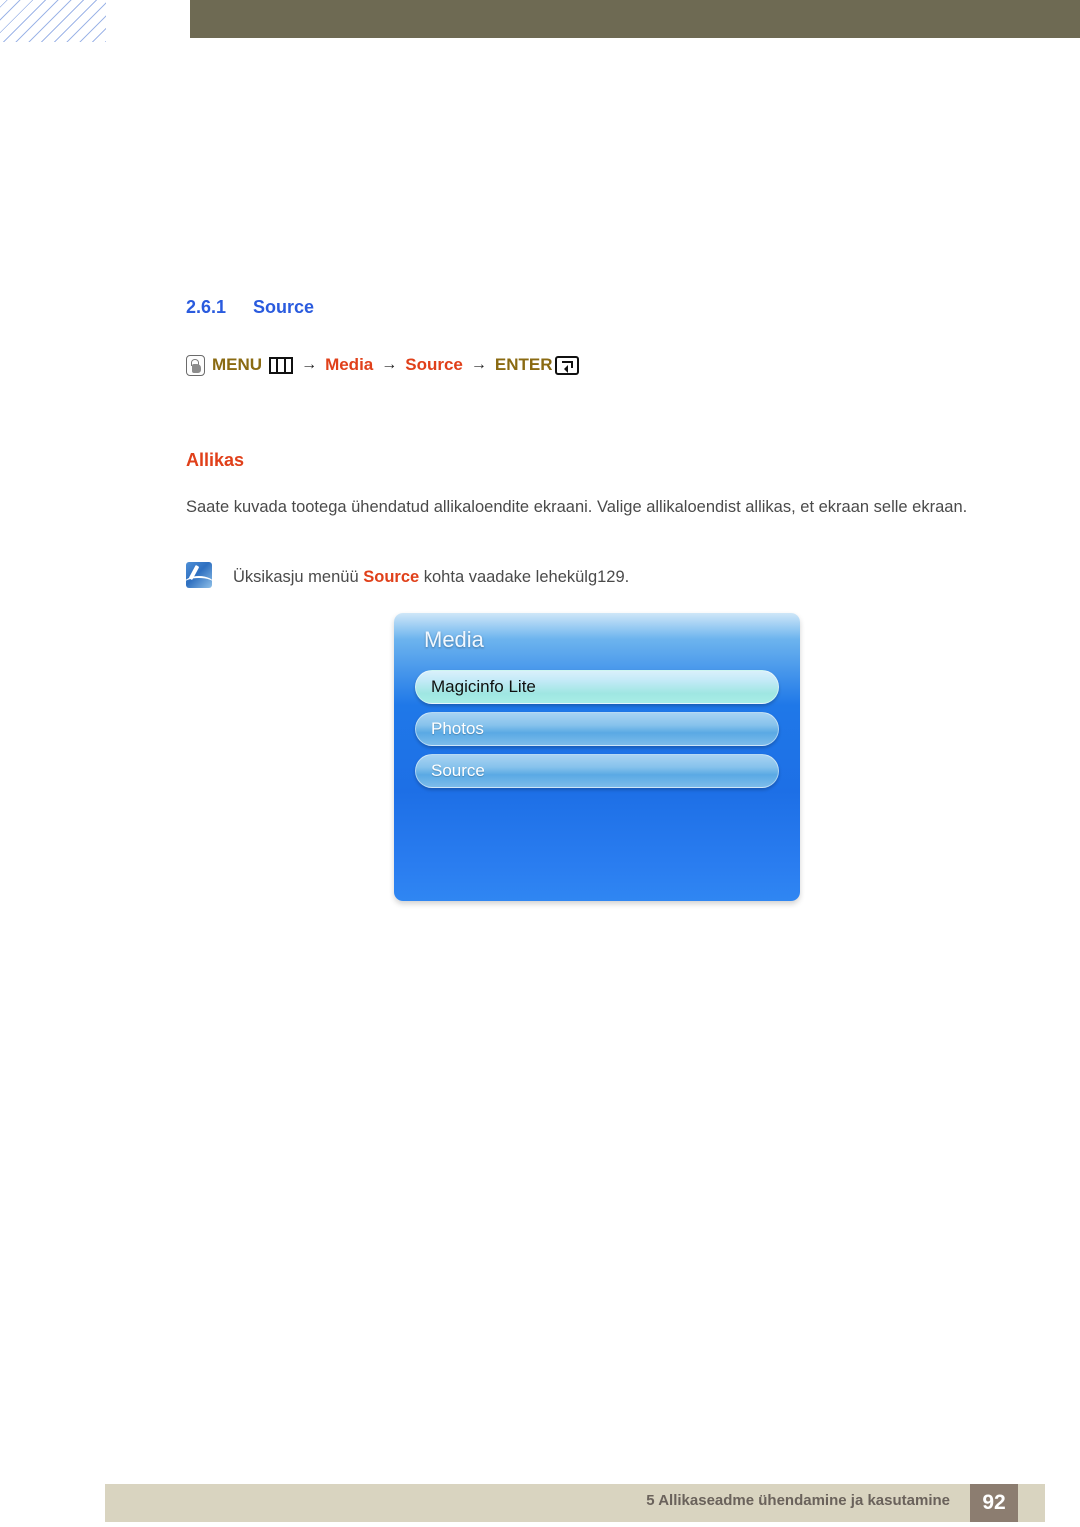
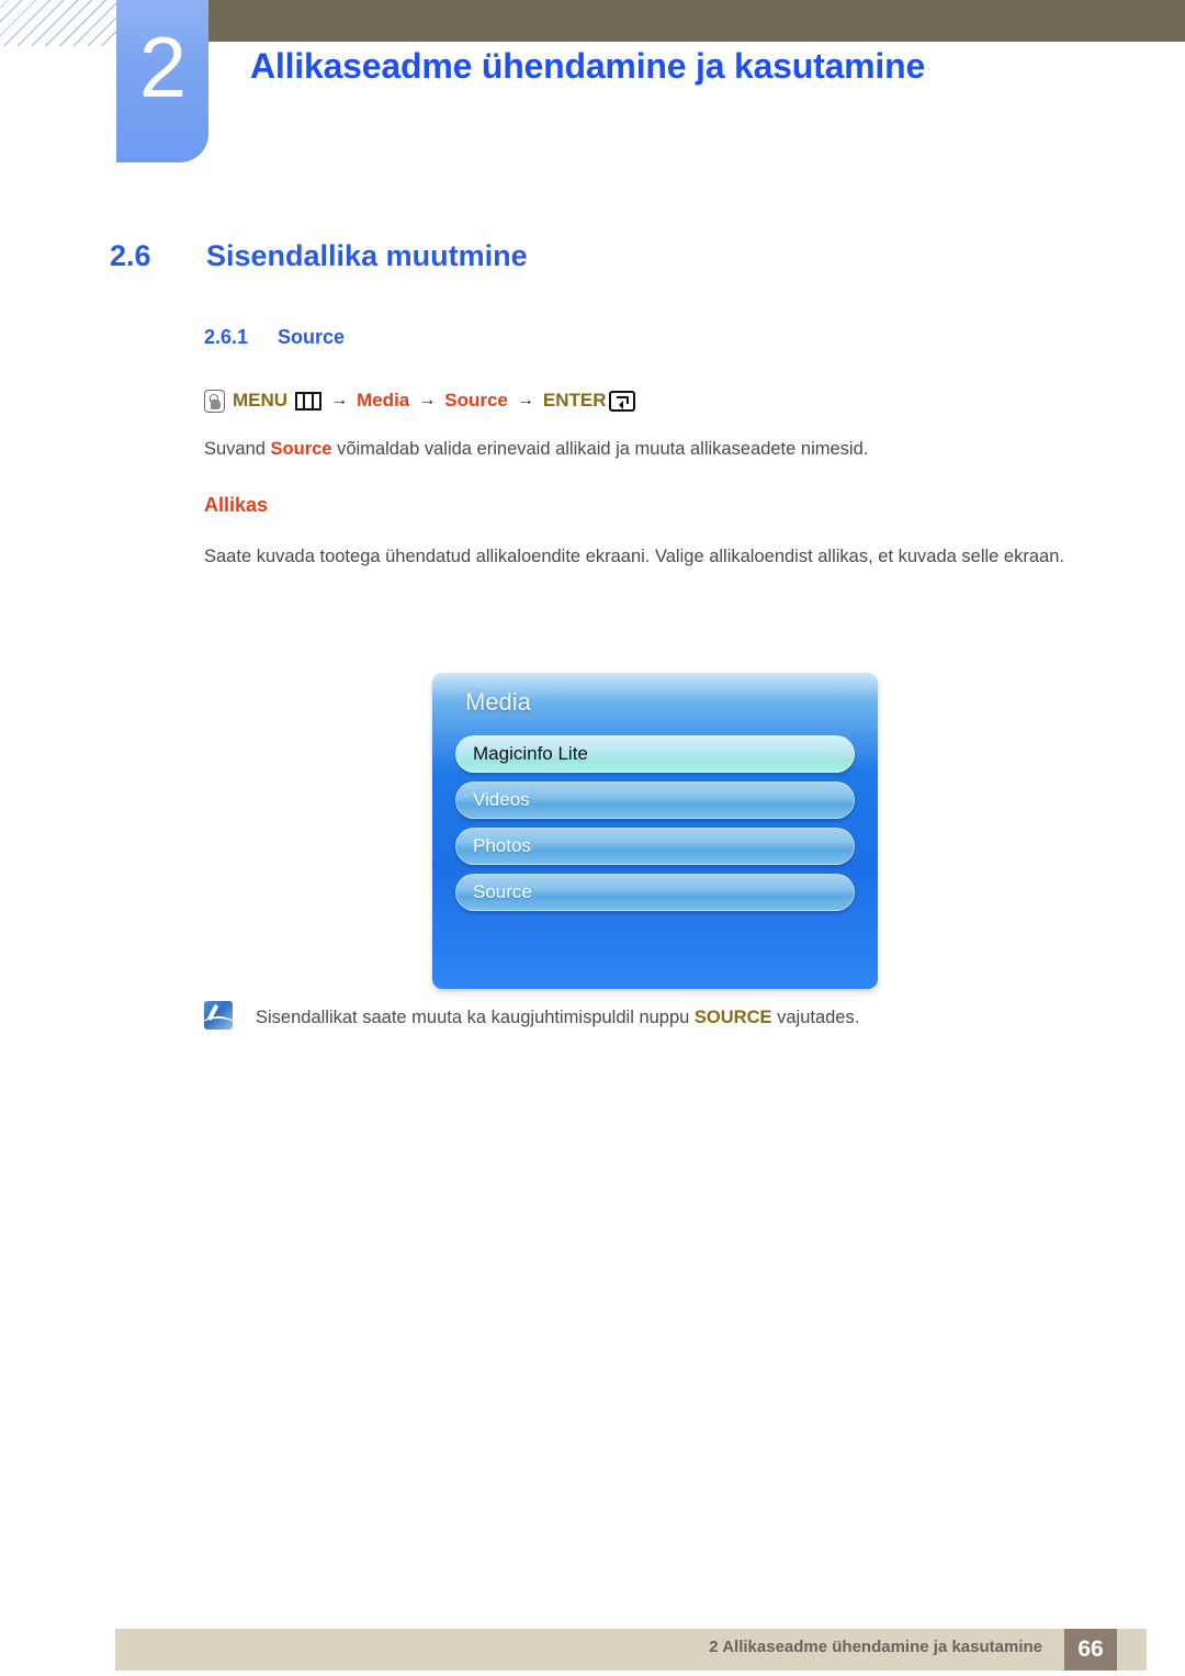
+ 2
+ Allikaseadme ühendamine ja kasutamine
+ 2.6 Sisendallika muutmine
  2.6.1 Source
  MENU
  →
  Media
  →
  Source
  →
  ENTER
+ Suvand Source võimaldab valida erinevaid allikaid ja muuta allikaseadete nimesid.
  Allikas
- Saate kuvada tootega ühendatud allikaloendite ekraani. Valige allikaloendist allikas, et ekraan selle ekraan.
+ Saate kuvada tootega ühendatud allikaloendite ekraani. Valige allikaloendist allikas, et kuvada selle ekraan.
- Üksikasju menüü Source kohta vaadake lehekülg129.
  Media
  Magicinfo Lite
+ Videos
  Photos
  Source
+ Sisendallikat saate muuta ka kaugjuhtimispuldil nuppu SOURCE vajutades.
- 5 Allikaseadme ühendamine ja kasutamine
+ 2 Allikaseadme ühendamine ja kasutamine
- 92
+ 66
